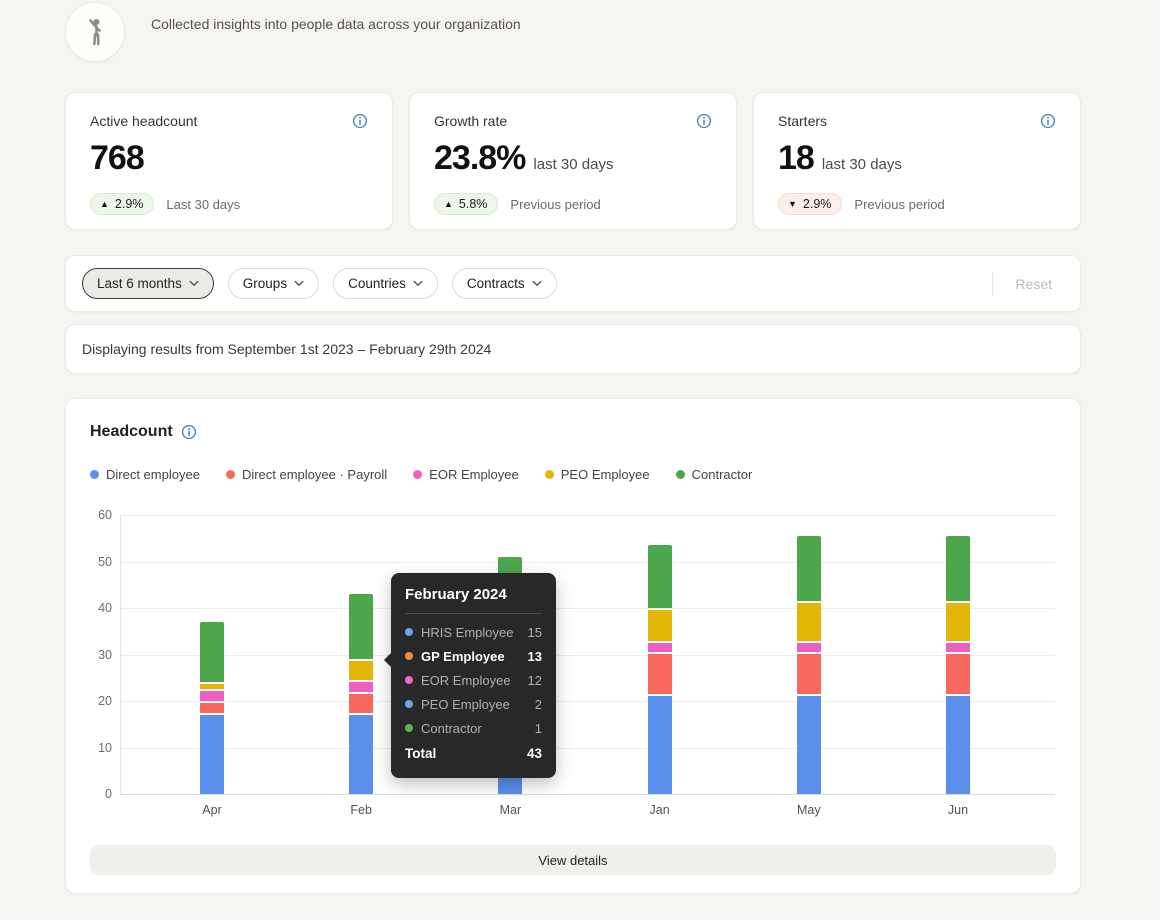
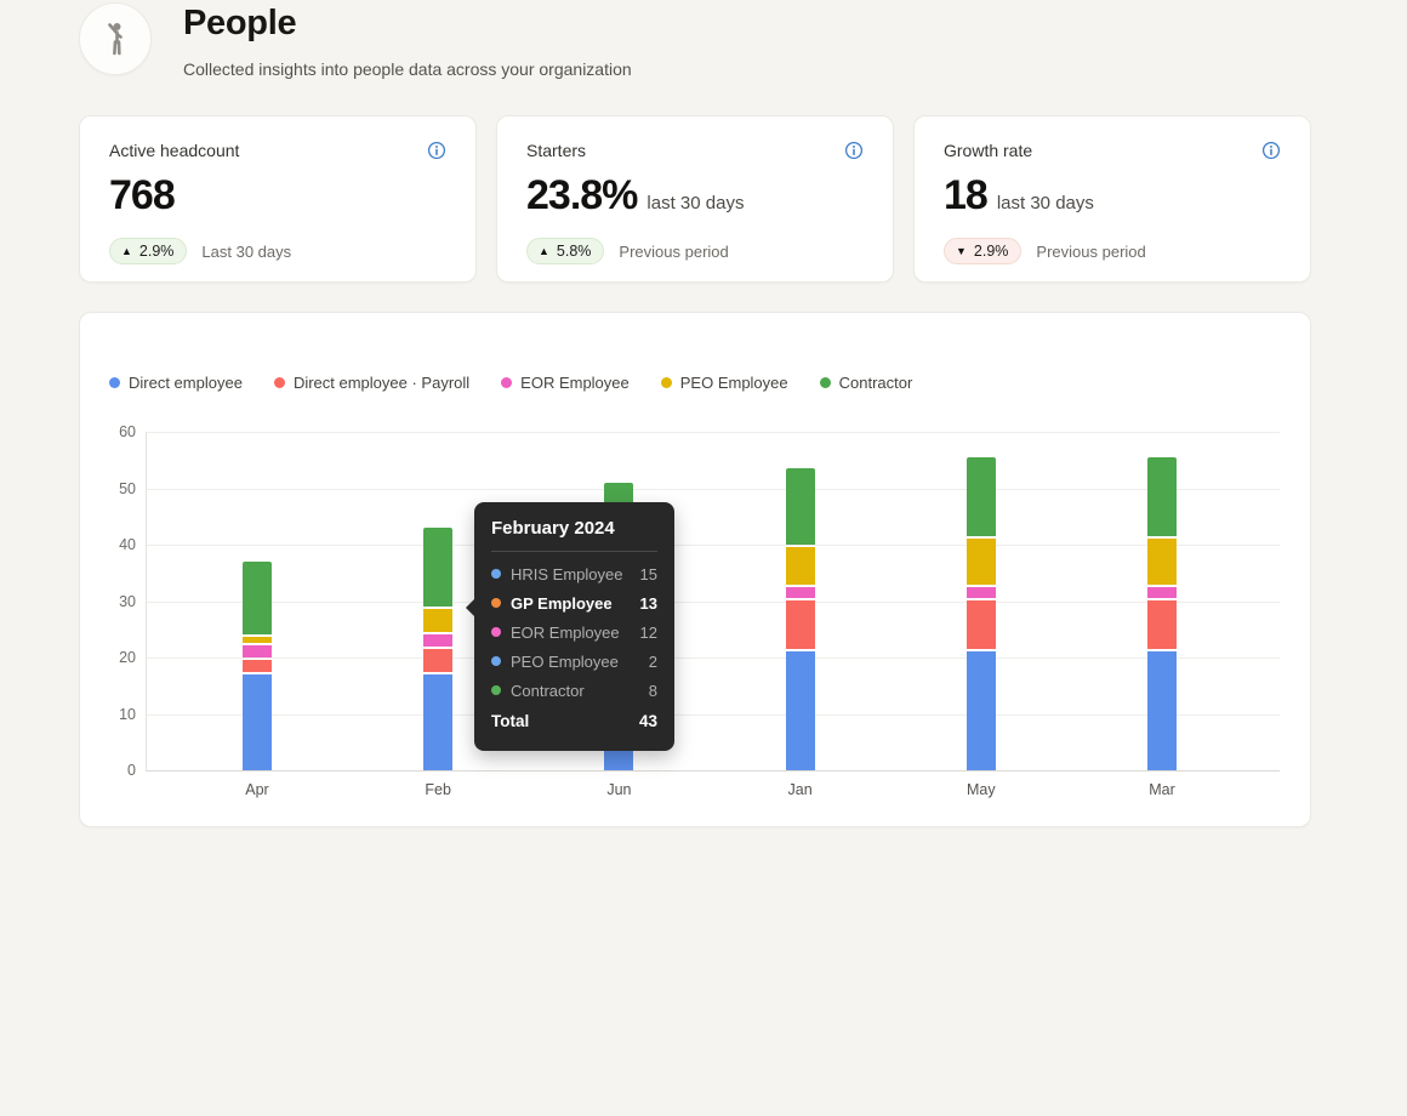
+ People
  Collected insights into people data across your organization
  Active headcount
  768
  ▲
  2.9%
  Last 30 days
- Growth rate
+ Starters
  23.8%
  last 30 days
  ▲
  5.8%
  Previous period
- Starters
+ Growth rate
  18
  last 30 days
  ▼
  2.9%
  Previous period
- Last 6 months
- Groups
- Countries
- Contracts
- Reset
- Displaying results from September 1st 2023 – February 29th 2024
- Headcount
  Direct employee
  Direct employee · Payroll
  EOR Employee
  PEO Employee
  Contractor
  60
  50
  40
  30
  20
  10
  0
  Apr
  Feb
- Mar
+ Jun
  Jan
  May
- Jun
+ Mar
  February 2024
  HRIS Employee
  15
  GP Employee
  13
  EOR Employee
  12
  PEO Employee
  2
  Contractor
- 1
+ 8
  Total
  43
- View details
